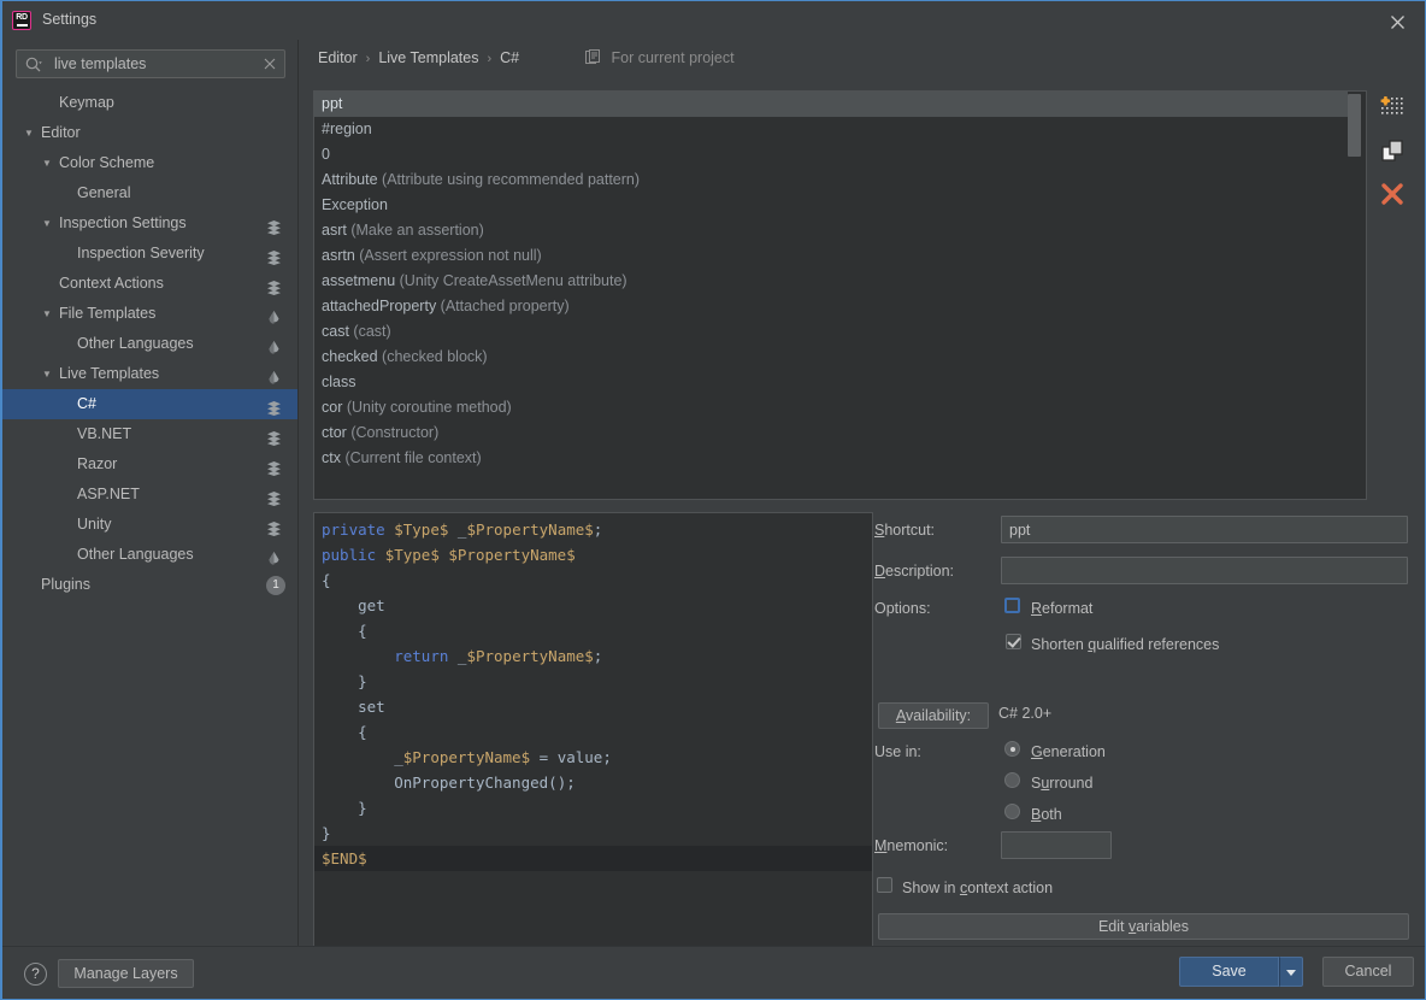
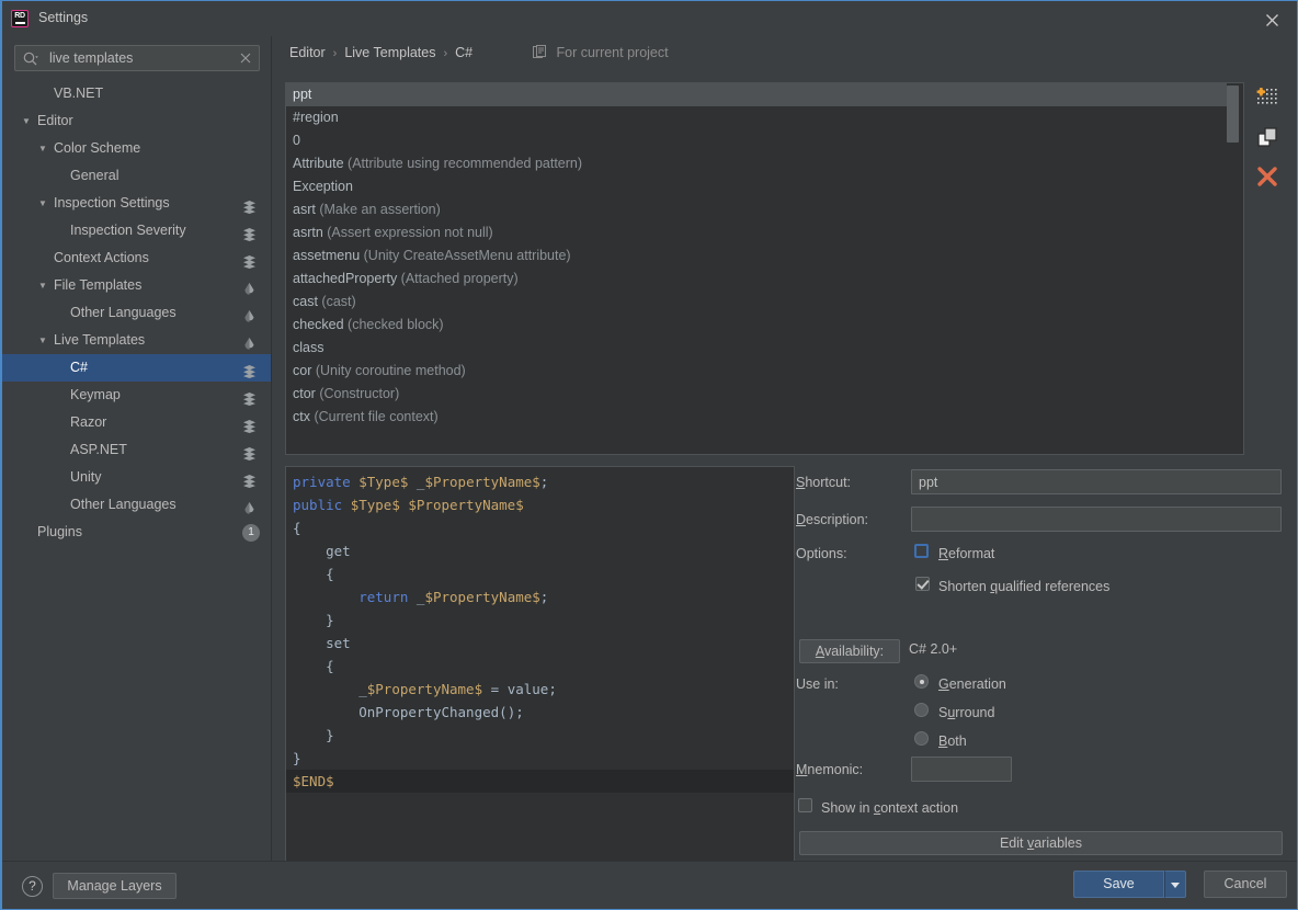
  Settings
  live templates
- Keymap
+ VB.NET
  ▼
  Editor
  ▼
  Color Scheme
  General
  ▼
  Inspection Settings
  Inspection Severity
  Context Actions
  ▼
  File Templates
  Other Languages
  ▼
  Live Templates
  C#
- VB.NET
+ Keymap
  Razor
  ASP.NET
  Unity
  Other Languages
  Plugins
  1
  Editor › Live Templates › C#
  For current project
  ppt
  #region
  0
  Attribute (Attribute using recommended pattern)
  Exception
  asrt (Make an assertion)
  asrtn (Assert expression not null)
  assetmenu (Unity CreateAssetMenu attribute)
  attachedProperty (Attached property)
  cast (cast)
  checked (checked block)
  class
  cor (Unity coroutine method)
  ctor (Constructor)
  ctx (Current file context)
  private $Type$ _$PropertyName$;
  public $Type$ $PropertyName$
  {
  get
  {
  return _$PropertyName$;
  }
  set
  {
  _$PropertyName$ = value;
  OnPropertyChanged();
  }
  }
  $END$
  Shortcut:
  ppt
  Description:
  Options:
  Reformat
  Shorten qualified references
  Availability:
  C# 2.0+
  Use in:
  Generation
  Surround
  Both
  Mnemonic:
  Show in context action
  Edit variables
  ?
  Manage Layers
  Save
  Cancel
